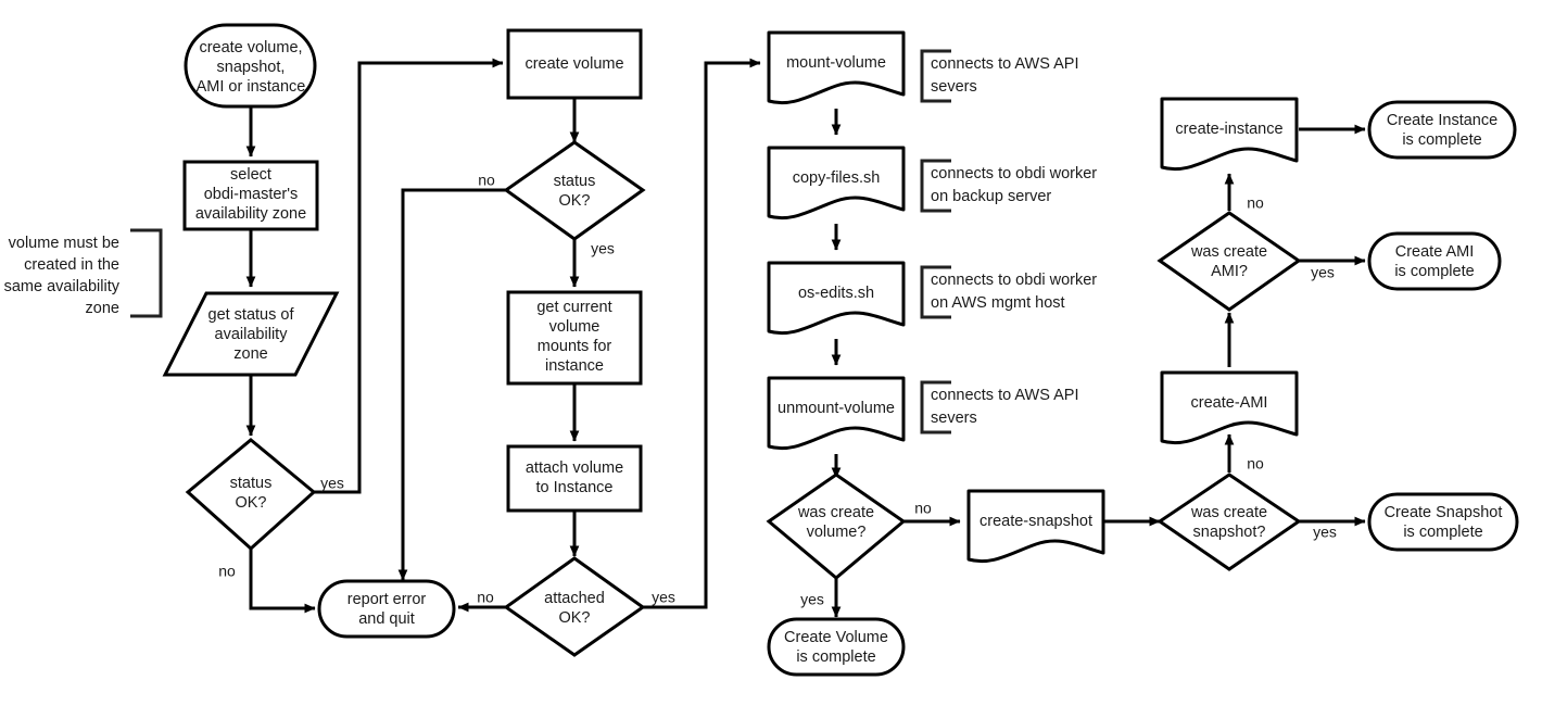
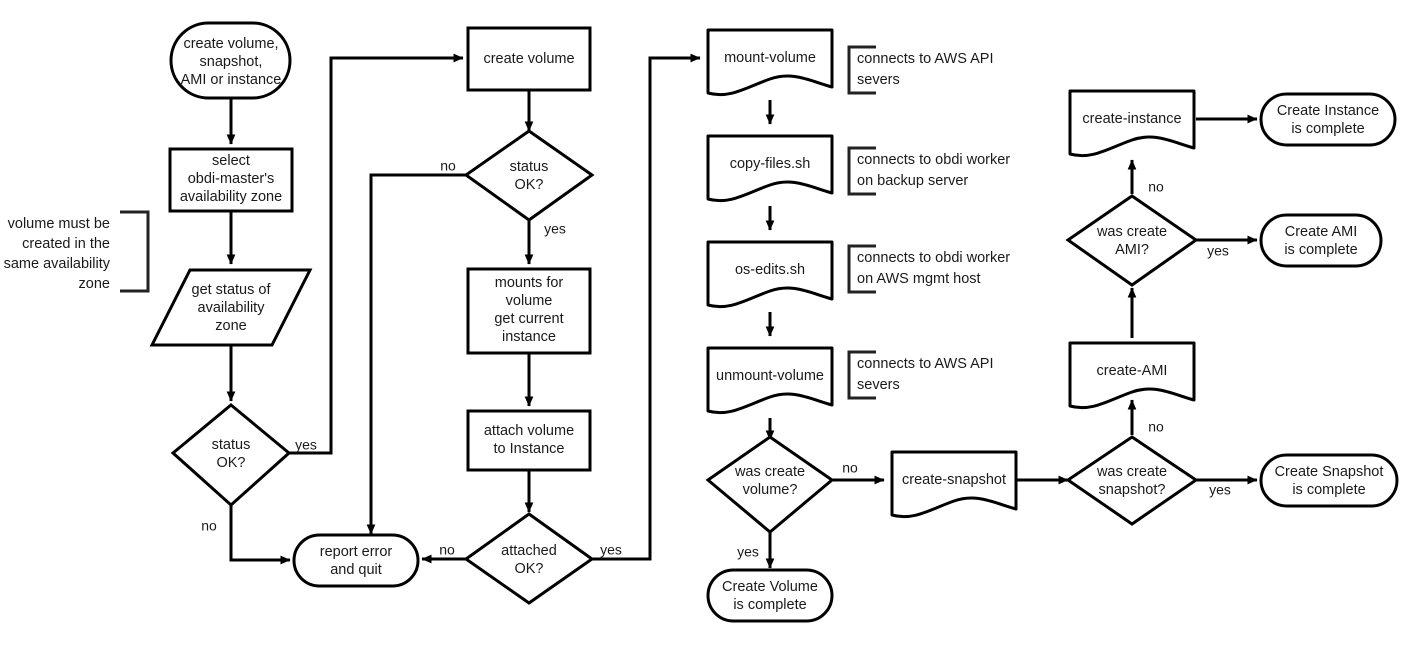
  create volume,
  snapshot,
  AMI or instance
  select
  obdi-master's
  availability zone
  get status of
  availability
  zone
  status
  OK?
  report error
  and quit
  create volume
  status
  OK?
- get current
+ mounts for
  volume
- mounts for
+ get current
  instance
  attach volume
  to Instance
  attached
  OK?
  mount-volume
  copy-files.sh
  os-edits.sh
  unmount-volume
  was create
  volume?
  Create Volume
  is complete
  create-snapshot
  was create
  snapshot?
  Create Snapshot
  is complete
  create-AMI
  was create
  AMI?
  Create AMI
  is complete
  create-instance
  Create Instance
  is complete
  yes
  no
  no
  yes
  no
  yes
  no
  yes
  no
  yes
  no
  yes
  volume must be
  created in the
  same availability
  zone
  connects to AWS API
  severs
  connects to obdi worker
  on backup server
  connects to obdi worker
  on AWS mgmt host
  connects to AWS API
  severs
